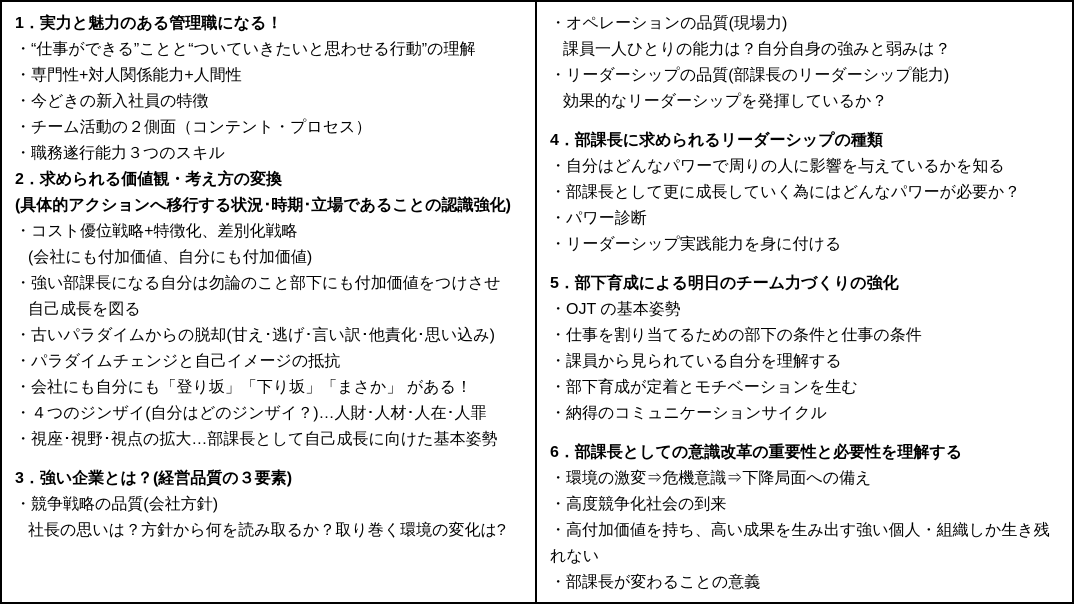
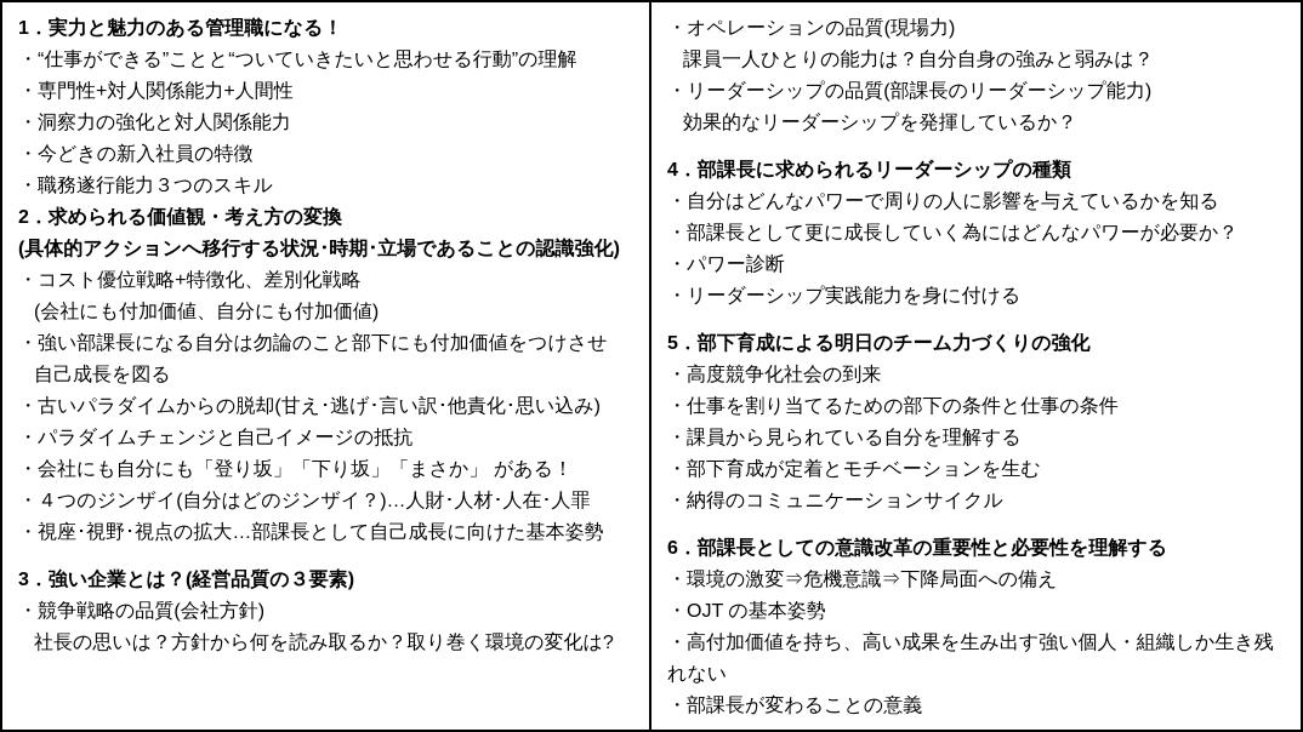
  1．実力と魅力のある管理職になる！
  ・“仕事ができる”ことと“ついていきたいと思わせる行動”の理解
  ・専門性+対人関係能力+人間性
+ ・洞察力の強化と対人関係能力
  ・今どきの新入社員の特徴
- ・チーム活動の２側面（コンテント・プロセス）
  ・職務遂行能力３つのスキル
  2．求められる価値観・考え方の変換
  (具体的アクションへ移行する状況･時期･立場であることの認識強化)
  ・コスト優位戦略+特徴化、差別化戦略
  (会社にも付加価値、自分にも付加価値)
  ・強い部課長になる自分は勿論のこと部下にも付加価値をつけさせ
  自己成長を図る
  ・古いパラダイムからの脱却(甘え･逃げ･言い訳･他責化･思い込み)
  ・パラダイムチェンジと自己イメージの抵抗
  ・会社にも自分にも「登り坂」「下り坂」「まさか」 がある！
  ・４つのジンザイ(自分はどのジンザイ？)…人財･人材･人在･人罪
  ・視座･視野･視点の拡大…部課長として自己成長に向けた基本姿勢
  3．強い企業とは？(経営品質の３要素)
  ・競争戦略の品質(会社方針)
  社長の思いは？方針から何を読み取るか？取り巻く環境の変化は?
  ・オペレーションの品質(現場力)
  課員一人ひとりの能力は？自分自身の強みと弱みは？
  ・リーダーシップの品質(部課長のリーダーシップ能力)
  効果的なリーダーシップを発揮しているか？
  4．部課長に求められるリーダーシップの種類
  ・自分はどんなパワーで周りの人に影響を与えているかを知る
  ・部課長として更に成長していく為にはどんなパワーが必要か？
  ・パワー診断
  ・リーダーシップ実践能力を身に付ける
  5．部下育成による明日のチーム力づくりの強化
- ・OJT の基本姿勢
+ ・高度競争化社会の到来
  ・仕事を割り当てるための部下の条件と仕事の条件
  ・課員から見られている自分を理解する
  ・部下育成が定着とモチベーションを生む
  ・納得のコミュニケーションサイクル
  6．部課長としての意識改革の重要性と必要性を理解する
  ・環境の激変⇒危機意識⇒下降局面への備え
- ・高度競争化社会の到来
+ ・OJT の基本姿勢
  ・高付加価値を持ち、高い成果を生み出す強い個人・組織しか生き残れない
  ・部課長が変わることの意義
